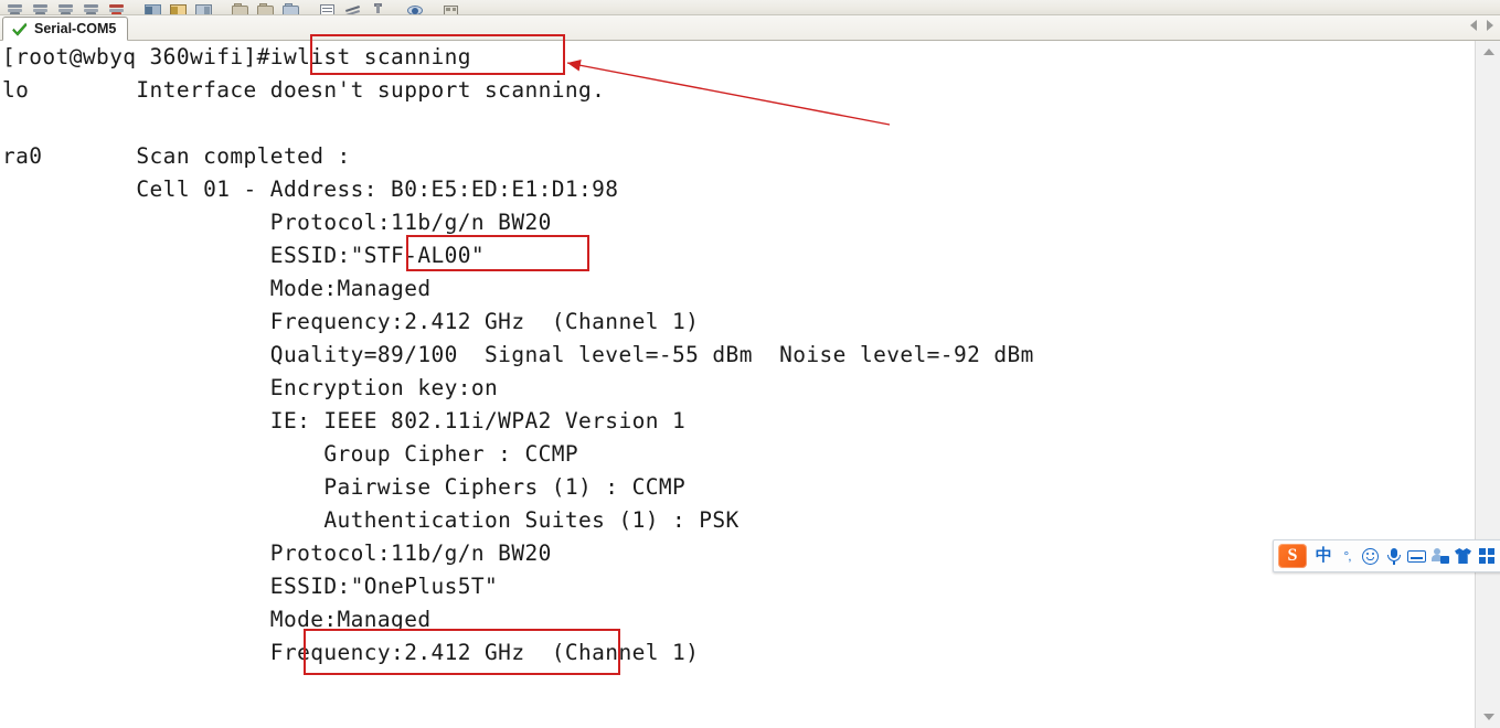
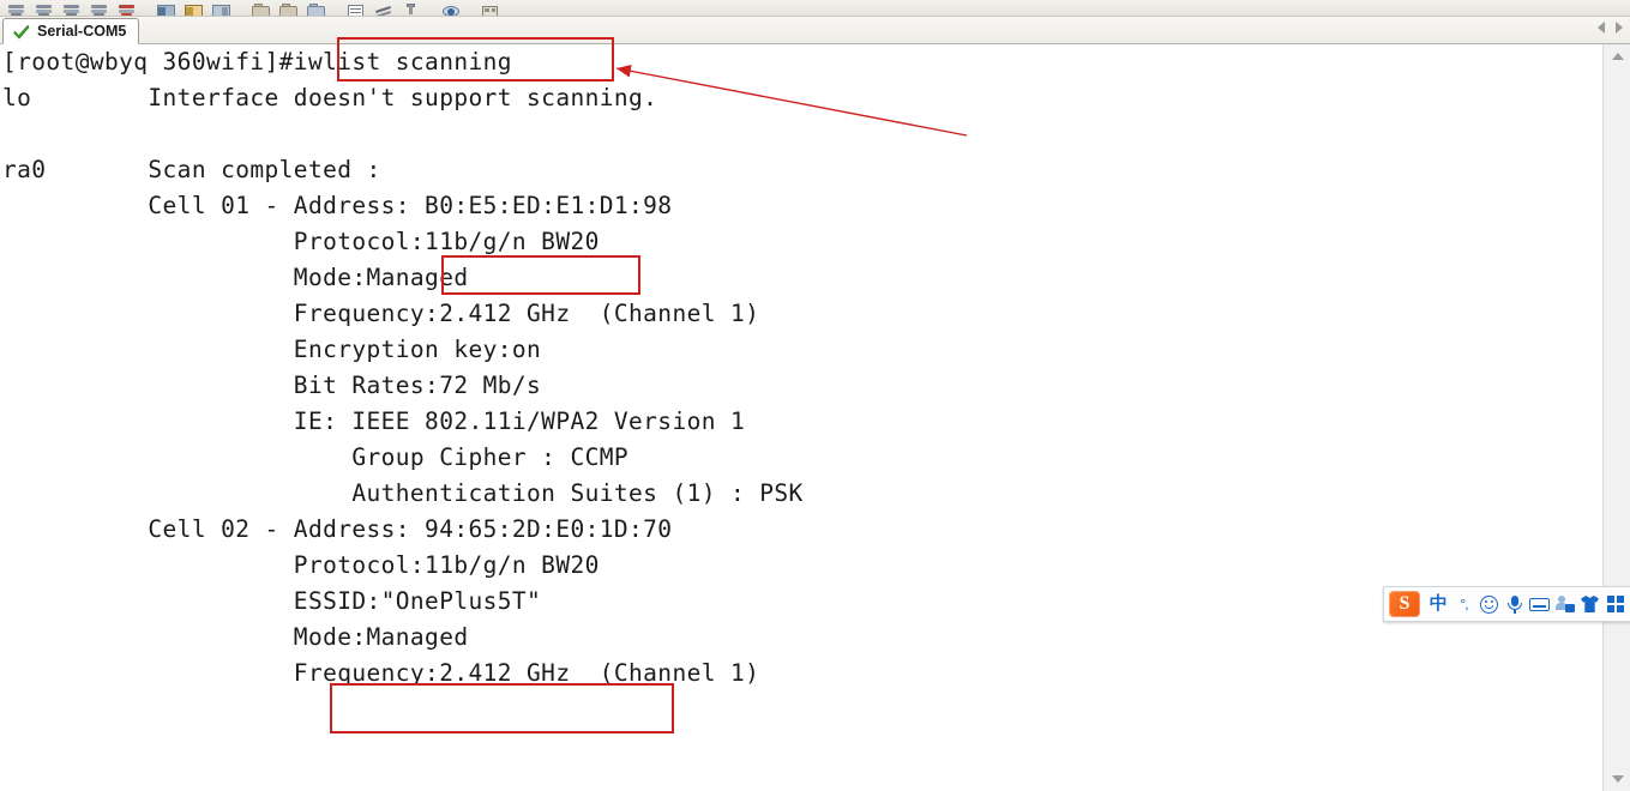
  Serial-COM5
  [root@wbyq 360wifi]#iwlist scanning
  lo Interface doesn't support scanning.
  ra0 Scan completed :
  Cell 01 - Address: B0:E5:ED:E1:D1:98
  Protocol:11b/g/n BW20
- ESSID:"STF-AL00"
  Mode:Managed
  Frequency:2.412 GHz (Channel 1)
- Quality=89/100 Signal level=-55 dBm Noise level=-92 dBm
  Encryption key:on
+ Bit Rates:72 Mb/s
  IE: IEEE 802.11i/WPA2 Version 1
  Group Cipher : CCMP
- Pairwise Ciphers (1) : CCMP
  Authentication Suites (1) : PSK
+ Cell 02 - Address: 94:65:2D:E0:1D:70
  Protocol:11b/g/n BW20
  ESSID:"OnePlus5T"
  Mode:Managed
  Frequency:2.412 GHz (Channel 1)
  S
  中
  °,
